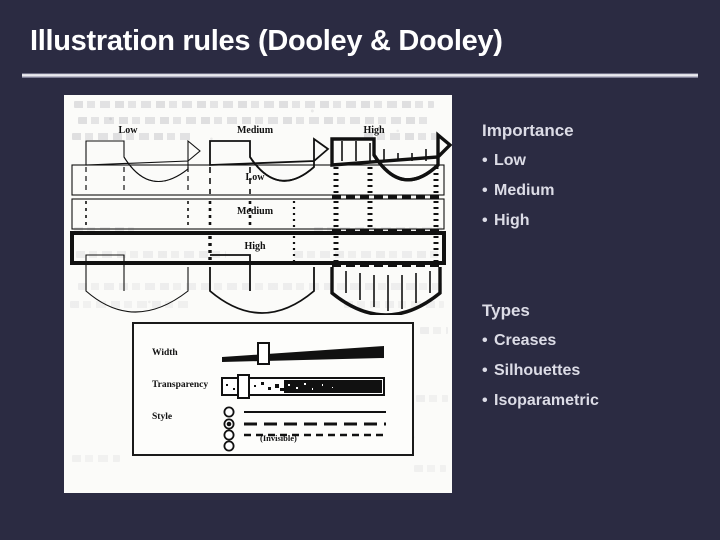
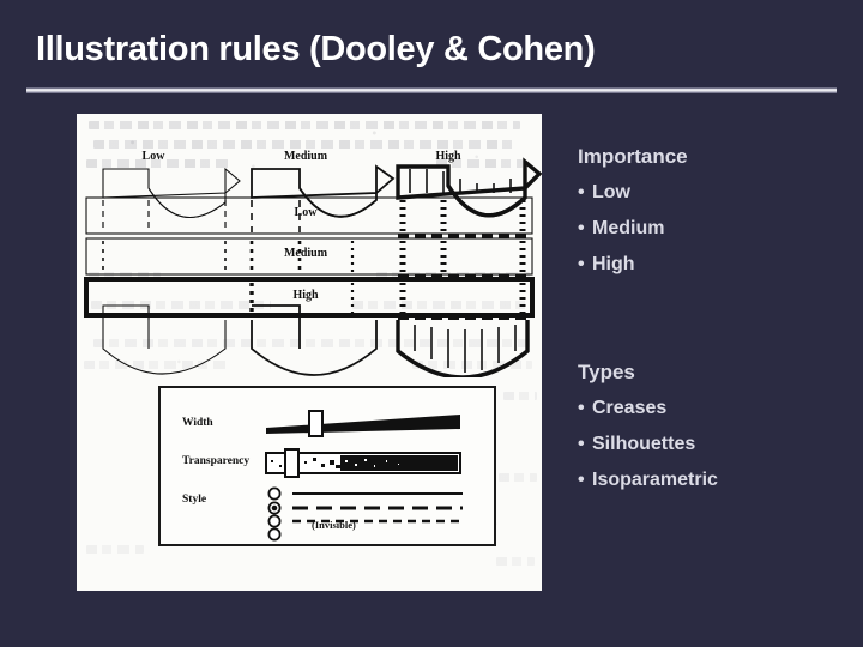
- Illustration rules (Dooley & Dooley)
+ Illustration rules (Dooley & Cohen)
  Low
  Medium
  High
  Low
  Medium
  High
  Width
  Transparency
  Style
  (Invisible)
  Importance
  • Low
  • Medium
  • High
  Types
  • Creases
  • Silhouettes
  • Isoparametric
